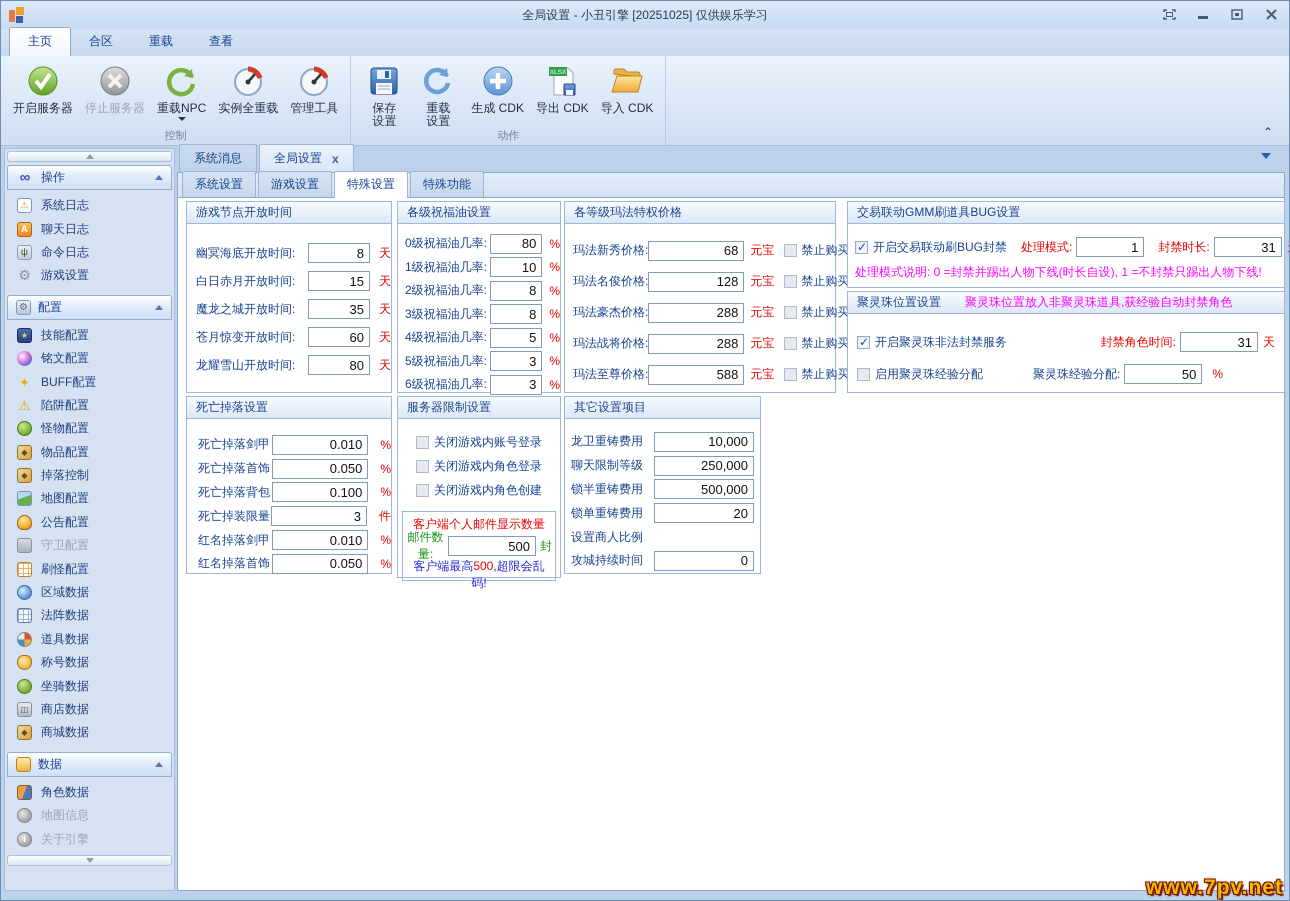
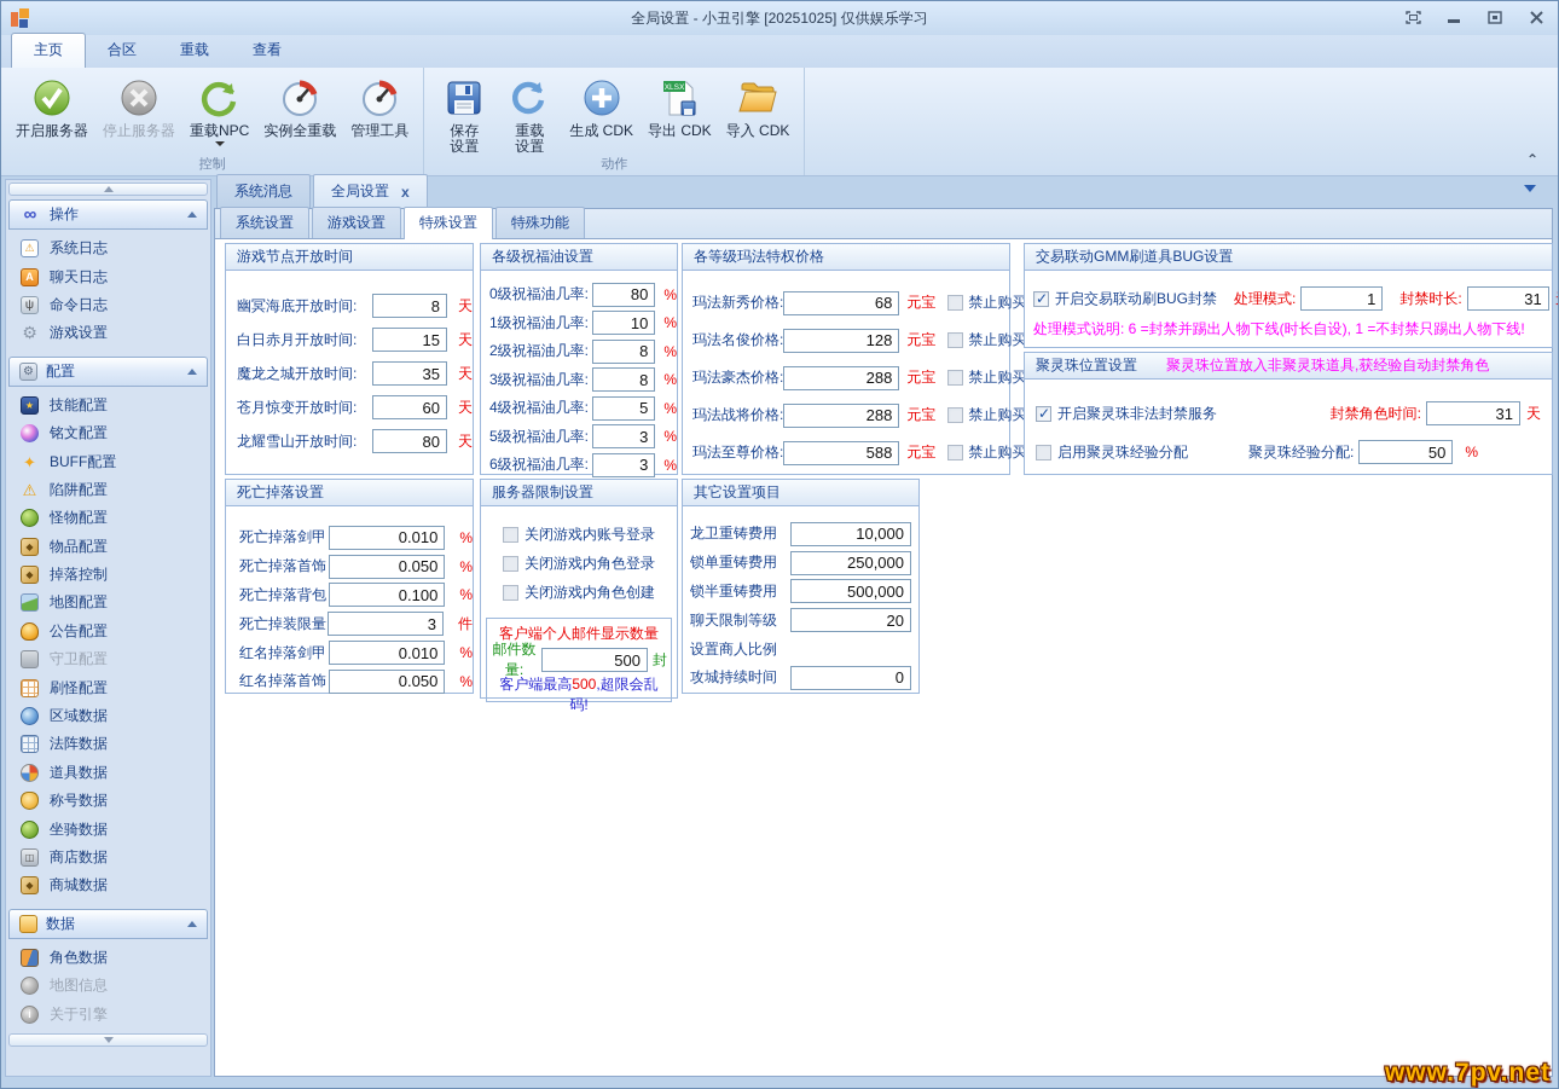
  全局设置 - 小丑引擎 [20251025] 仅供娱乐学习
  主页
  合区
  重载
  查看
  开启服务器
  停止服务器
  重载NPC
  实例全重载
  管理工具
  控制
  保存设置
  重载设置
  生成 CDK
  导出 CDK
  导入 CDK
  动作
  ⌃
  ∞
  操作
  ⚠
  系统日志
  A
  聊天日志
  ψ
  命令日志
  ⚙
  游戏设置
  ⚙
  配置
  ★
  技能配置
  铭文配置
  ✦
  BUFF配置
  ⚠
  陷阱配置
  怪物配置
  ◆
  物品配置
  ◆
  掉落控制
  地图配置
  公告配置
  守卫配置
  刷怪配置
  区域数据
  法阵数据
  道具数据
  称号数据
  坐骑数据
  ◫
  商店数据
  ◆
  商城数据
  数据
  角色数据
  地图信息
  i
  关于引擎
  系统消息
  全局设置
  x
  系统设置
  游戏设置
  特殊设置
  特殊功能
  游戏节点开放时间
  幽冥海底开放时间:
  8
  天
  白日赤月开放时间:
  15
  天
  魔龙之城开放时间:
  35
  天
  苍月惊变开放时间:
  60
  天
  龙耀雪山开放时间:
  80
  天
  各级祝福油设置
  0级祝福油几率:
  80
  %
  1级祝福油几率:
  10
  %
  2级祝福油几率:
  8
  %
  3级祝福油几率:
  8
  %
  4级祝福油几率:
  5
  %
  5级祝福油几率:
  3
  %
  6级祝福油几率:
  3
  %
  各等级玛法特权价格
  玛法新秀价格:
  68
  元宝
  禁止购买
  玛法名俊价格:
  128
  元宝
  禁止购买
  玛法豪杰价格:
  288
  元宝
  禁止购买
  玛法战将价格:
  288
  元宝
  禁止购买
  玛法至尊价格:
  588
  元宝
  禁止购买
  交易联动GMM刷道具BUG设置
  开启交易联动刷BUG封禁
  处理模式:
  1
  封禁时长:
  31
- 处理模式说明: 0 =封禁并踢出人物下线(时长自设), 1 =不封禁只踢出人物下线!
+ 处理模式说明: 6 =封禁并踢出人物下线(时长自设), 1 =不封禁只踢出人物下线!
  聚灵珠位置设置
  聚灵珠位置放入非聚灵珠道具,获经验自动封禁角色
  开启聚灵珠非法封禁服务
  封禁角色时间:
  31
  天
  启用聚灵珠经验分配
  聚灵珠经验分配:
  50
  %
  死亡掉落设置
  死亡掉落剑甲
  0.010
  %
  死亡掉落首饰
  0.050
  %
  死亡掉落背包
  0.100
  %
  死亡掉装限量
  3
  件
  红名掉落剑甲
  0.010
  %
  红名掉落首饰
  0.050
  %
  服务器限制设置
  关闭游戏内账号登录
  关闭游戏内角色登录
  关闭游戏内角色创建
  客户端个人邮件显示数量
  邮件数量:
  500
  封
  客户端最高500,超限会乱码!
  其它设置项目
  龙卫重铸费用
  10,000
- 聊天限制等级
+ 锁单重铸费用
  250,000
  锁半重铸费用
  500,000
- 锁单重铸费用
+ 聊天限制等级
  20
  设置商人比例
  攻城持续时间
  0
  www.7pv.net
